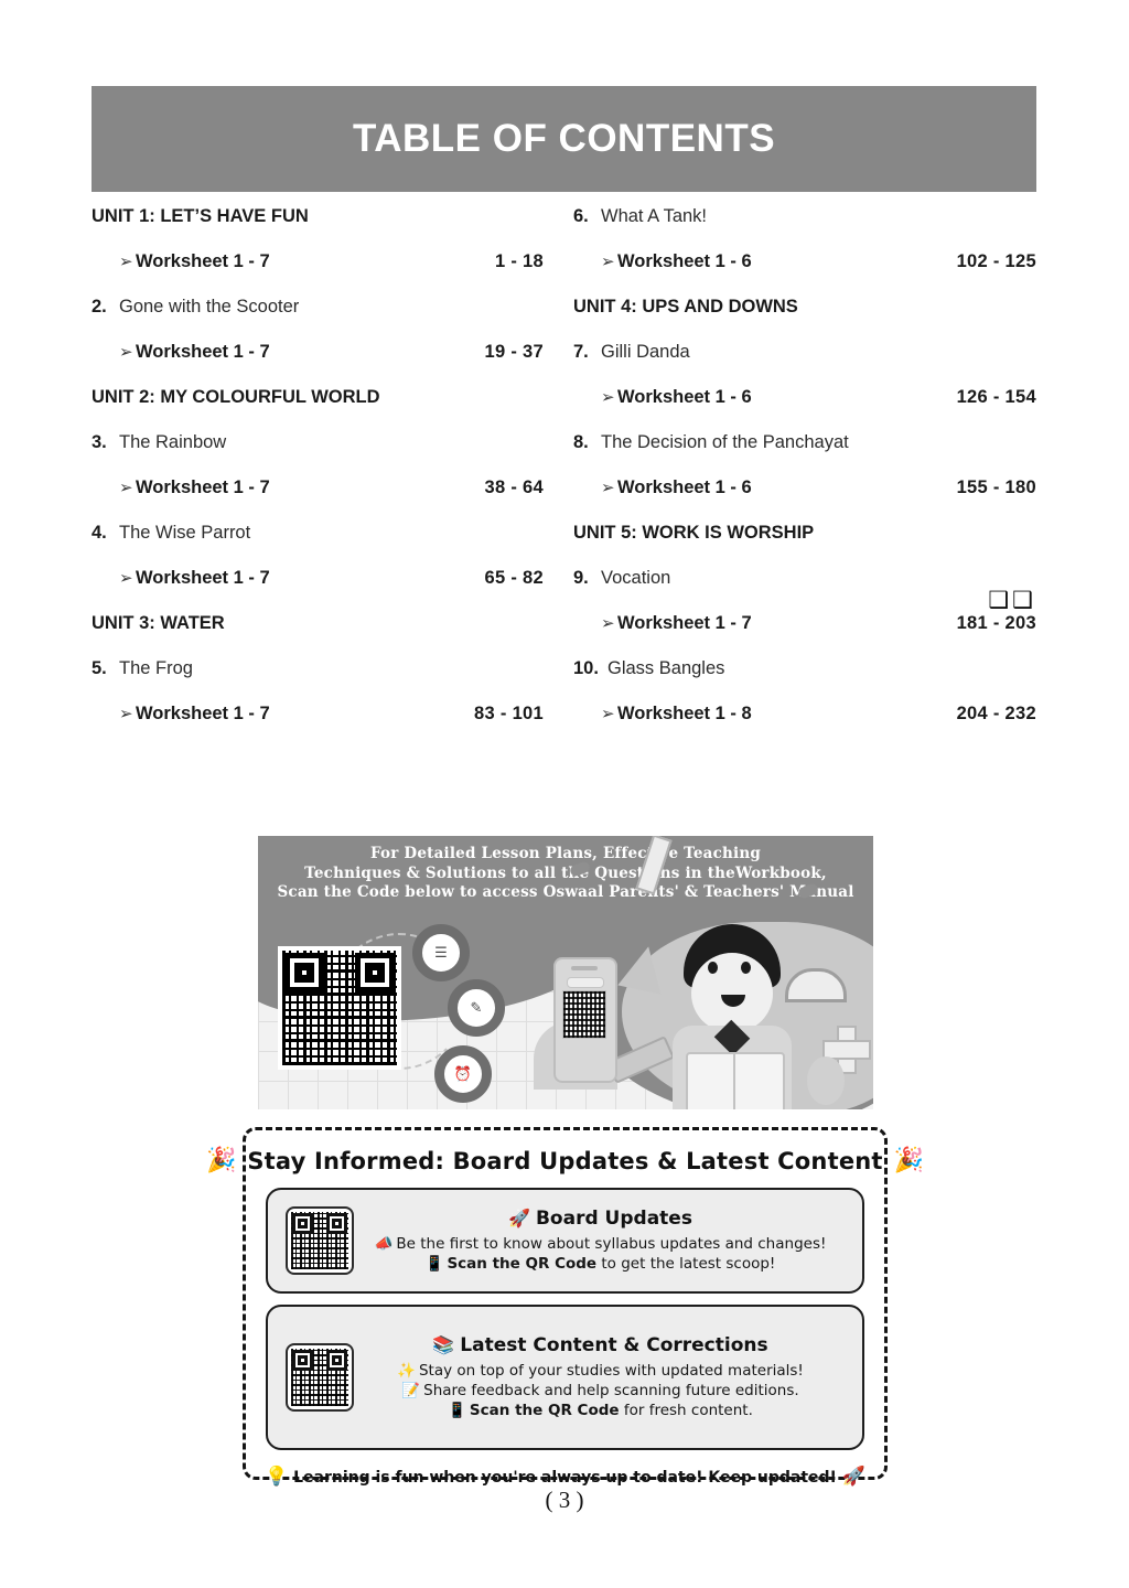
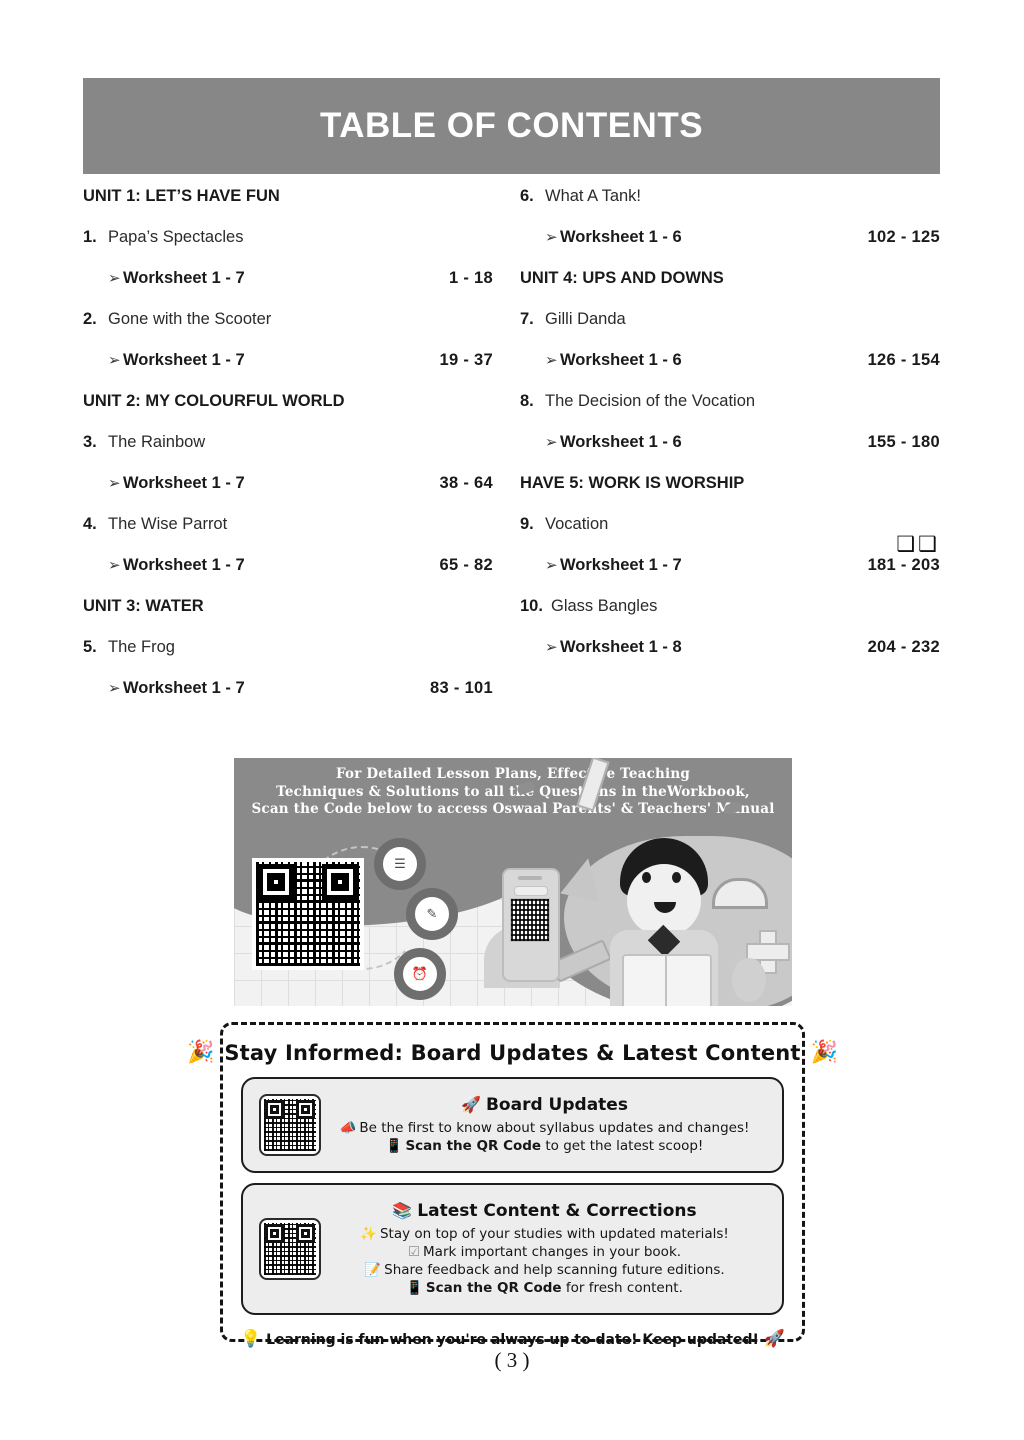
  TABLE OF CONTENTS
  UNIT 1: LET’S HAVE FUN
+ 1.
+ Papa’s Spectacles
  ➢
  Worksheet 1 - 7
  1 - 18
  2.
  Gone with the Scooter
  ➢
  Worksheet 1 - 7
  19 - 37
  UNIT 2: MY COLOURFUL WORLD
  3.
  The Rainbow
  ➢
  Worksheet 1 - 7
  38 - 64
  4.
  The Wise Parrot
  ➢
  Worksheet 1 - 7
  65 - 82
  UNIT 3: WATER
  5.
  The Frog
  ➢
  Worksheet 1 - 7
  83 - 101
  6.
  What A Tank!
  ➢
  Worksheet 1 - 6
  102 - 125
  UNIT 4: UPS AND DOWNS
  7.
  Gilli Danda
  ➢
  Worksheet 1 - 6
  126 - 154
  8.
- The Decision of the Panchayat
+ The Decision of the Vocation
  ➢
  Worksheet 1 - 6
  155 - 180
- UNIT 5: WORK IS WORSHIP
+ HAVE 5: WORK IS WORSHIP
  9.
  Vocation
  ➢
  Worksheet 1 - 7
  181 - 203
  10.
  Glass Bangles
  ➢
  Worksheet 1 - 8
  204 - 232
  ❑❑
  For Detailed Lesson Plans, Effece Teaching
  Techniques & Solutions to all t Quesns in theWorkbook,
  Scan the Code below to access Oswaal Parets' & Teachers'nual
  ☰
  ✎
  ⏰
  🎉
  Stay Informed: Board Updates & Latest Content
  🎉
  🚀 Board Updates
  📣 Be the first to know about syllabus updates and changes!
  📱 Scan the QR Code to get the latest scoop!
  📚 Latest Content & Corrections
  ✨ Stay on top of your studies with updated materials!
+ ☑ Mark important changes in your book.
  📝 Share feedback and help scanning future editions.
  📱 Scan the QR Code for fresh content.
  💡 Learning is fun when you're always up to date! Keep updated! 🚀
  ( 3 )
